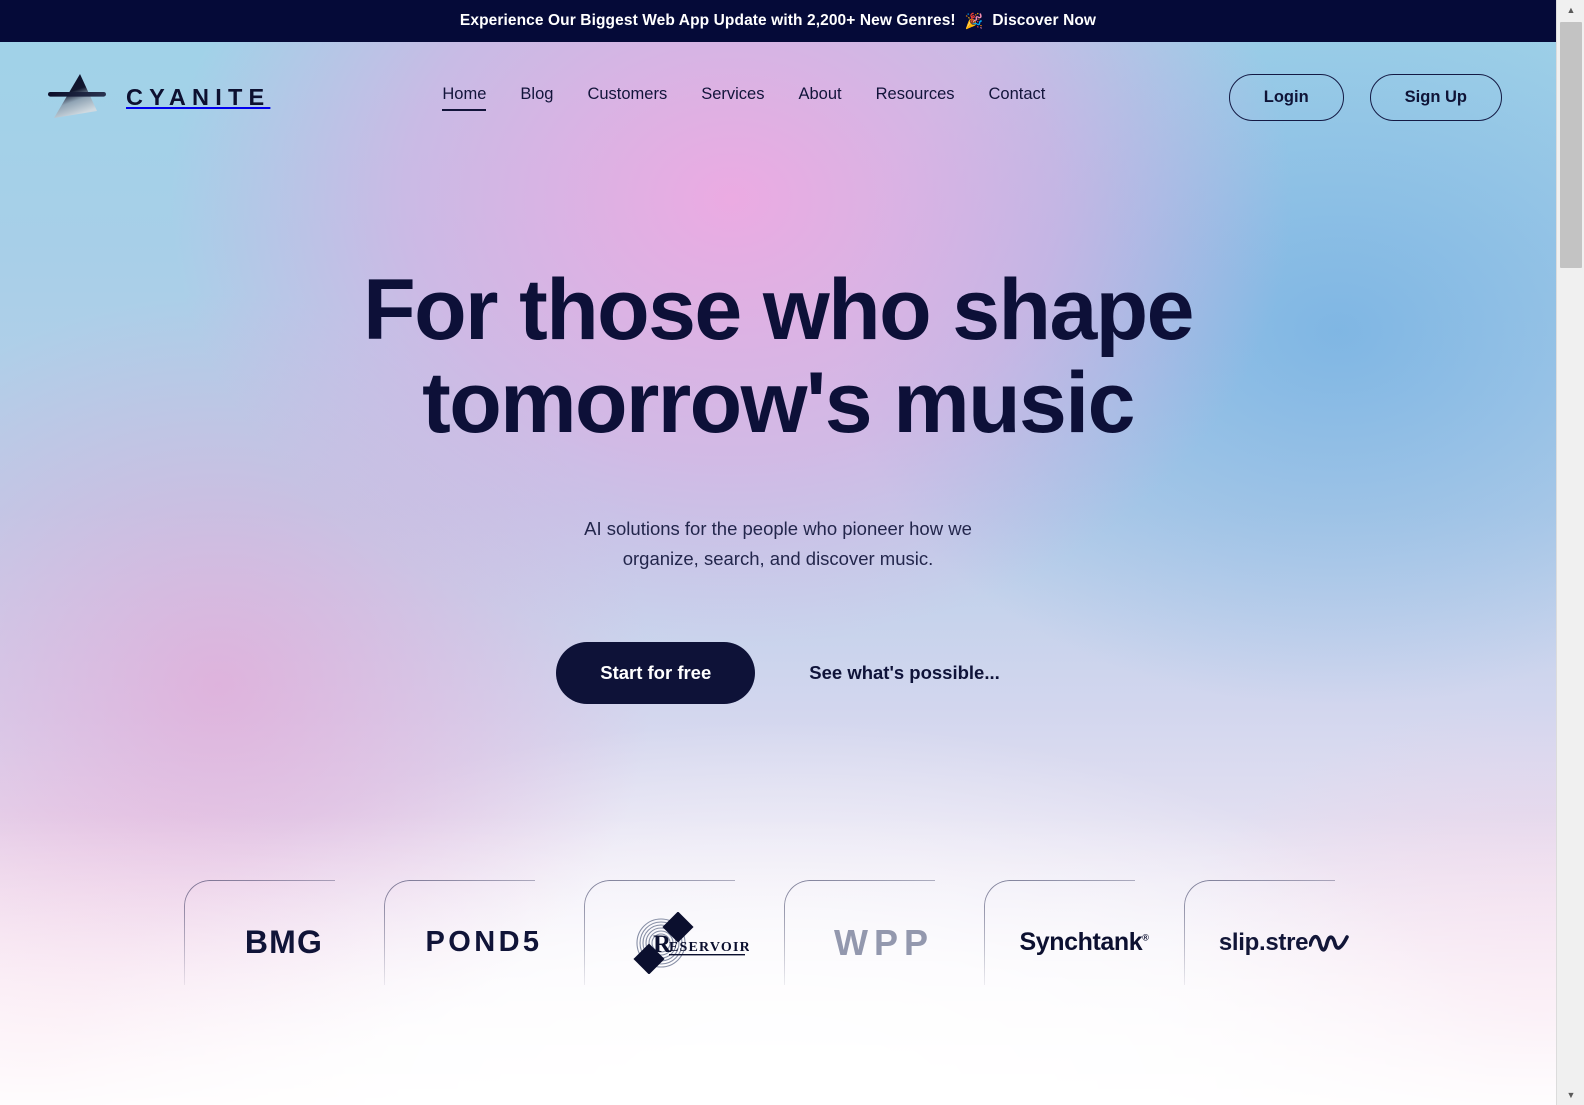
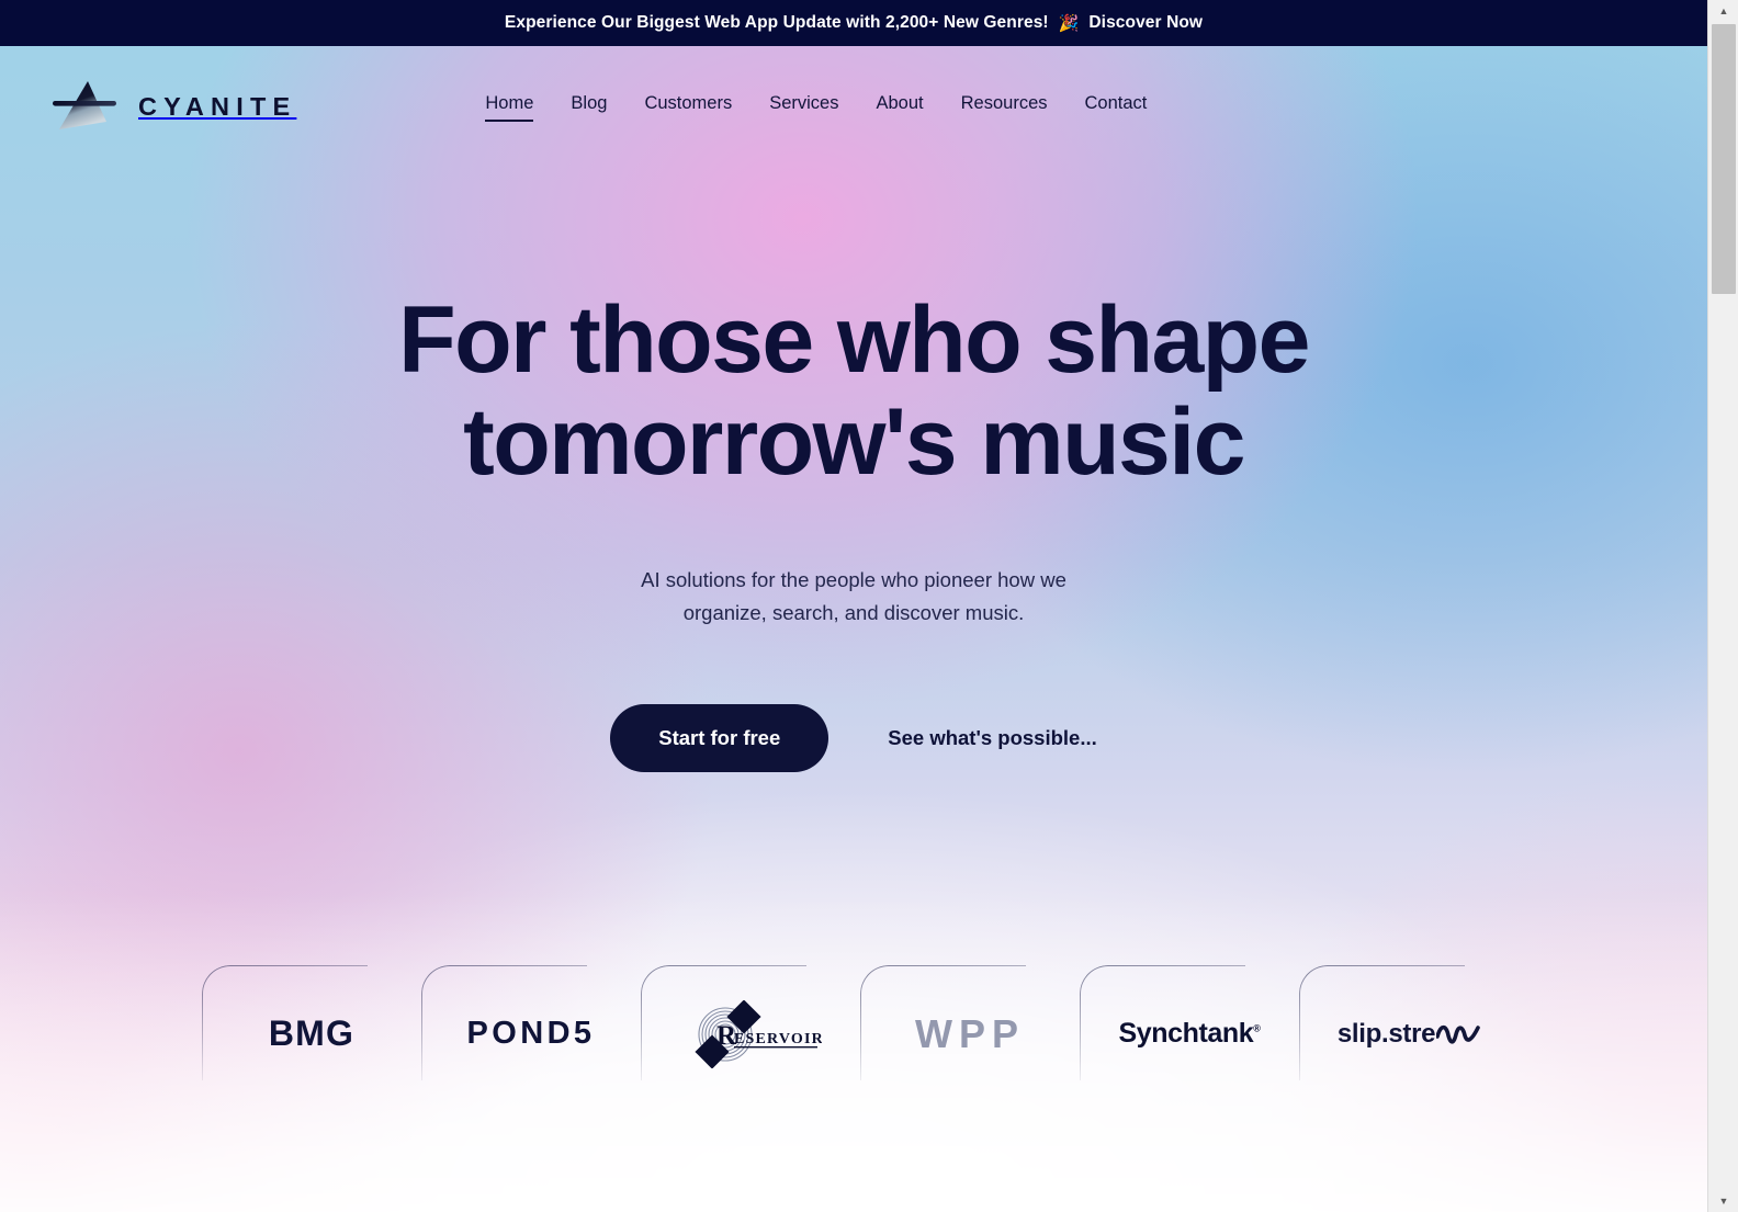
  Experience Our Biggest Web App Update with 2,200+ New Genres!
  🎉
  Discover Now
  CYANITE
  Home
  Blog
  Customers
  Services
  About
  Resources
  Contact
- Login
- Sign Up
  For those who shape
  tomorrow's music
  AI solutions for the people who pioneer how we organize, search, and discover music.
  Start for free
  See what's possible...
  BMG
  POND5
  R
  ESERVOIR
  WPP
  Synchtank®
  slip.stre
  ▲
  ▼
